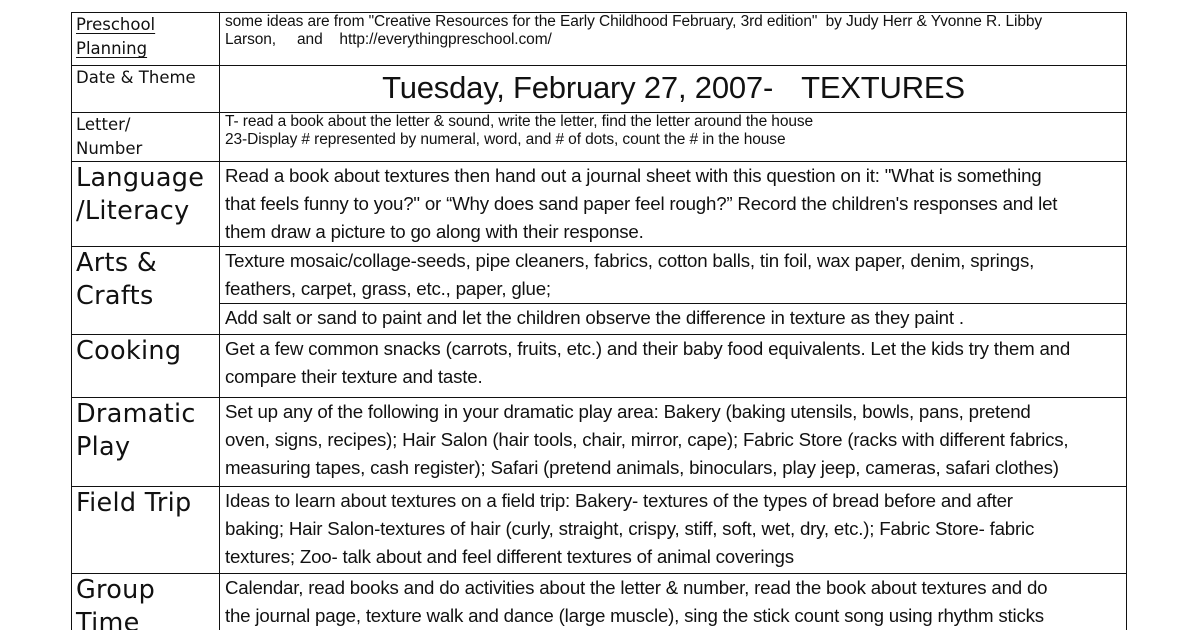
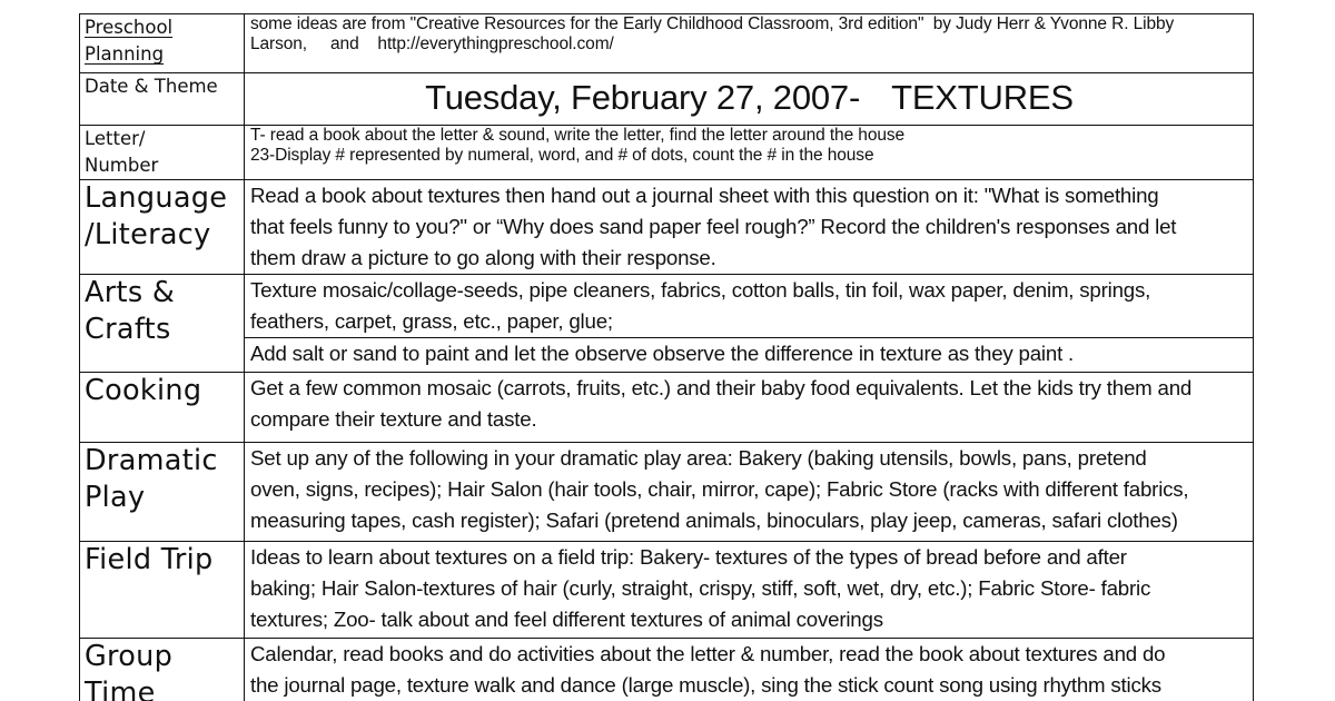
- Preschool Planning	some ideas are from "Creative Resources for the Early Childhood February, 3rd edition" by Judy Herr & Yvonne R. Libby Larson, and http://everythingpreschool.com/
+ Preschool Planning	some ideas are from "Creative Resources for the Early Childhood Classroom, 3rd edition" by Judy Herr & Yvonne R. Libby Larson, and http://everythingpreschool.com/
  Date & Theme	Tuesday, February 27, 2007- TEXTURES
  Letter/ Number	T- read a book about the letter & sound, write the letter, find the letter around the house 23-Display # represented by numeral, word, and # of dots, count the # in the house
  Language /Literacy	Read a book about textures then hand out a journal sheet with this question on it: "What is something that feels funny to you?" or “Why does sand paper feel rough?” Record the children's responses and let them draw a picture to go along with their response.
  Arts & Crafts	Texture mosaic/collage-seeds, pipe cleaners, fabrics, cotton balls, tin foil, wax paper, denim, springs, feathers, carpet, grass, etc., paper, glue;
- Add salt or sand to paint and let the children observe the difference in texture as they paint .
+ Add salt or sand to paint and let the observe observe the difference in texture as they paint .
- Cooking	Get a few common snacks (carrots, fruits, etc.) and their baby food equivalents. Let the kids try them and compare their texture and taste.
+ Cooking	Get a few common mosaic (carrots, fruits, etc.) and their baby food equivalents. Let the kids try them and compare their texture and taste.
  Dramatic Play	Set up any of the following in your dramatic play area: Bakery (baking utensils, bowls, pans, pretend oven, signs, recipes); Hair Salon (hair tools, chair, mirror, cape); Fabric Store (racks with different fabrics, measuring tapes, cash register); Safari (pretend animals, binoculars, play jeep, cameras, safari clothes)
  Field Trip	Ideas to learn about textures on a field trip: Bakery- textures of the types of bread before and after baking; Hair Salon-textures of hair (curly, straight, crispy, stiff, soft, wet, dry, etc.); Fabric Store- fabric textures; Zoo- talk about and feel different textures of animal coverings
  Group Time	Calendar, read books and do activities about the letter & number, read the book about textures and do the journal page, texture walk and dance (large muscle), sing the stick count song using rhythm sticks
